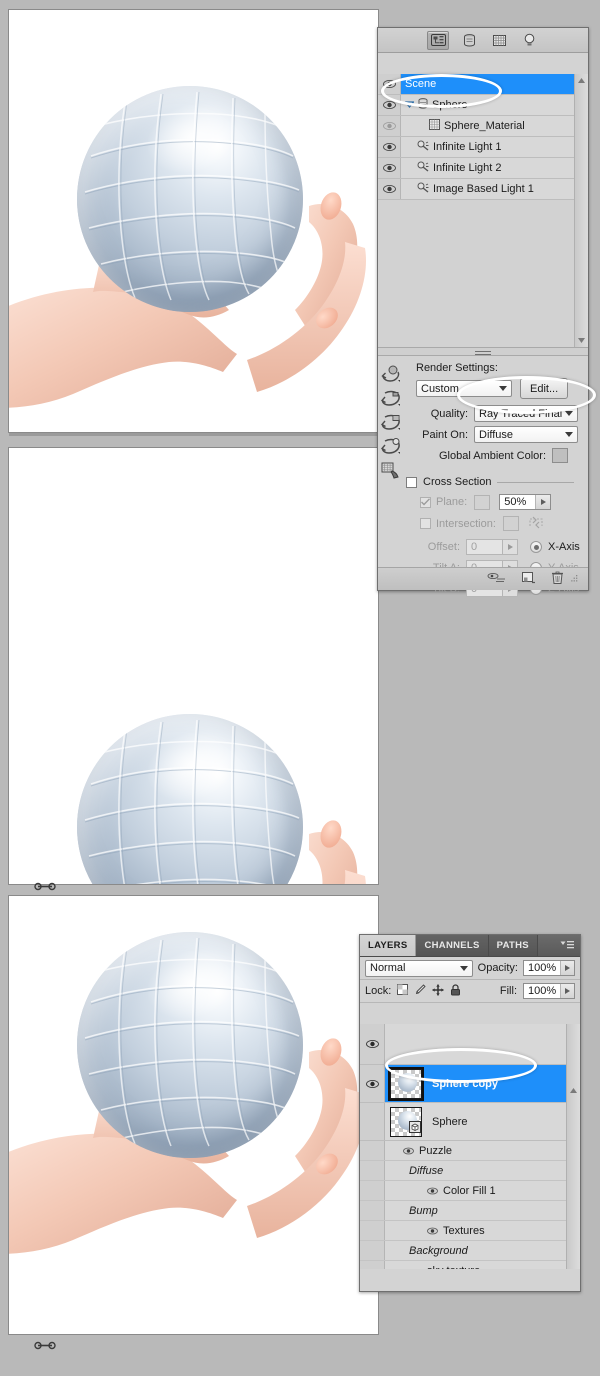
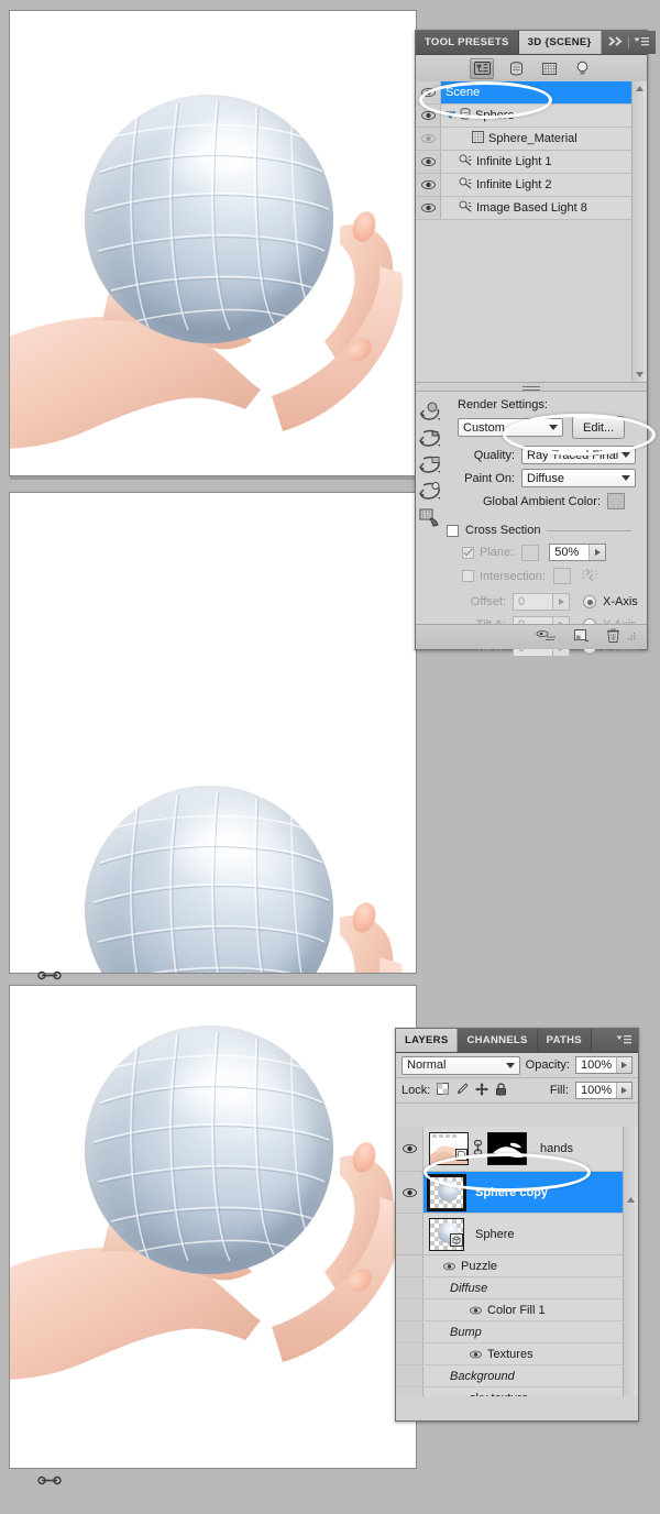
+ TOOL PRESETS
+ 3D {SCENE}
  Scene
  Sphere
  Sphere_Material
  Infinite Light 1
  Infinite Light 2
- Image Based Light 1
+ Image Based Light 8
  Render Settings:
  Custom
  Edit...
  Quality:
  Ray Traced Final
  Paint On:
  Diffuse
  Global Ambient Color:
  Cross Section
  Plane:
  50%
  Intersection:
  Offset:
  0
  X-Axis
  LAYERS
  CHANNELS
  PATHS
  Normal
  Opacity:
  100%
  Lock:
  Fill:
  100%
+ hands
  Sphere copy
  Sphere
  Puzzle
  Diffuse
  Color Fill 1
  Bump
  Textures
  Background
